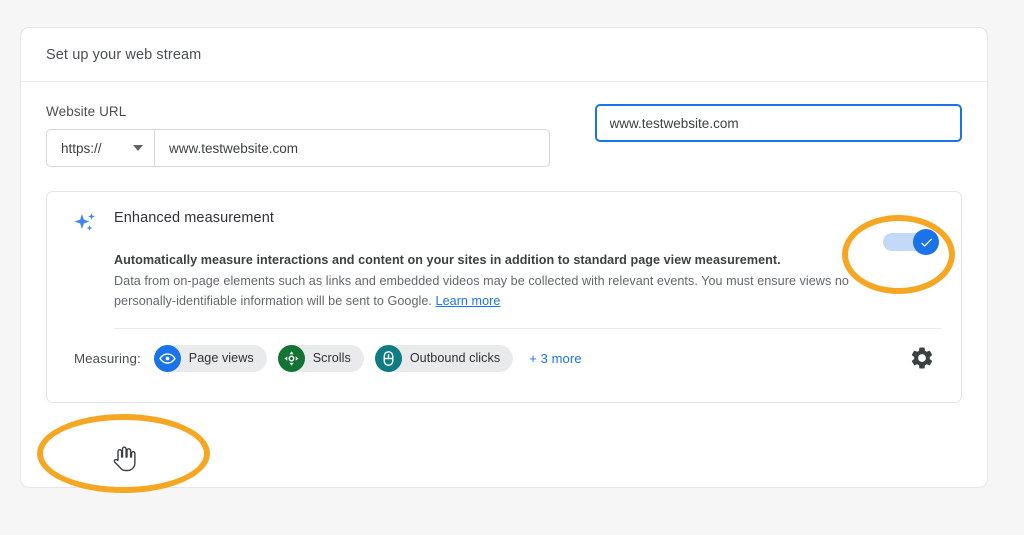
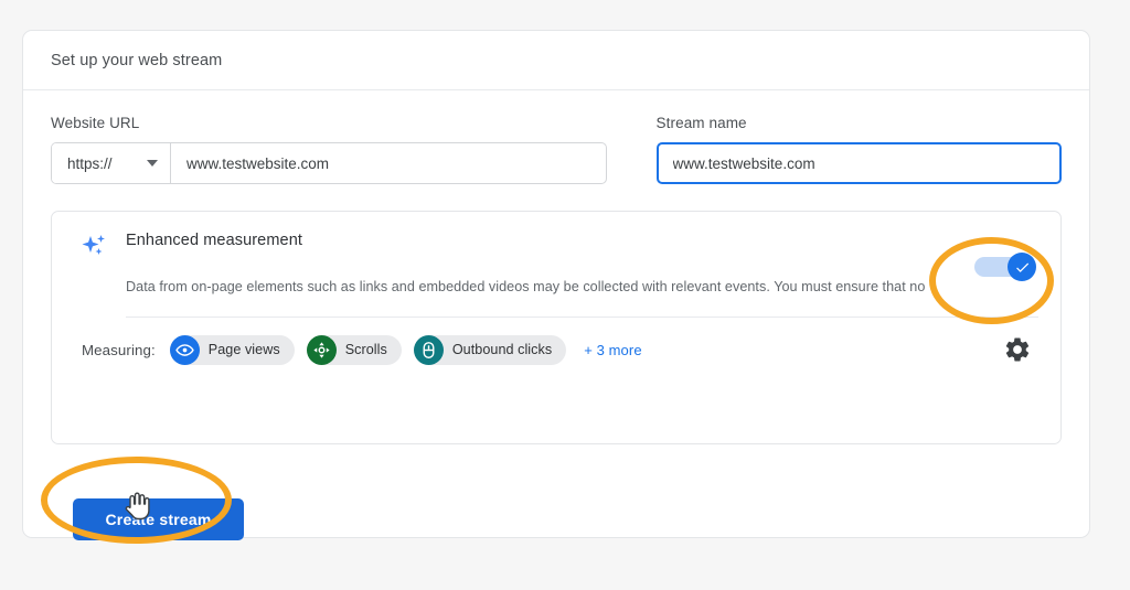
  Set up your web stream
  Website URL
  https://
  www.testwebsite.com
+ Stream name
  www.testwebsite.com
  Enhanced measurement
- Automatically measure interactions and content on your sites in addition to standard page view measurement.
- Data from on-page elements such as links and embedded videos may be collected with relevant events. You must ensure views no
+ Data from on-page elements such as links and embedded videos may be collected with relevant events. You must ensure that no
- personally-identifiable information will be sent to Google. Learn more
  Measuring:
  Page views
  Scrolls
  Outbound clicks
  + 3 more
+ Create stream
